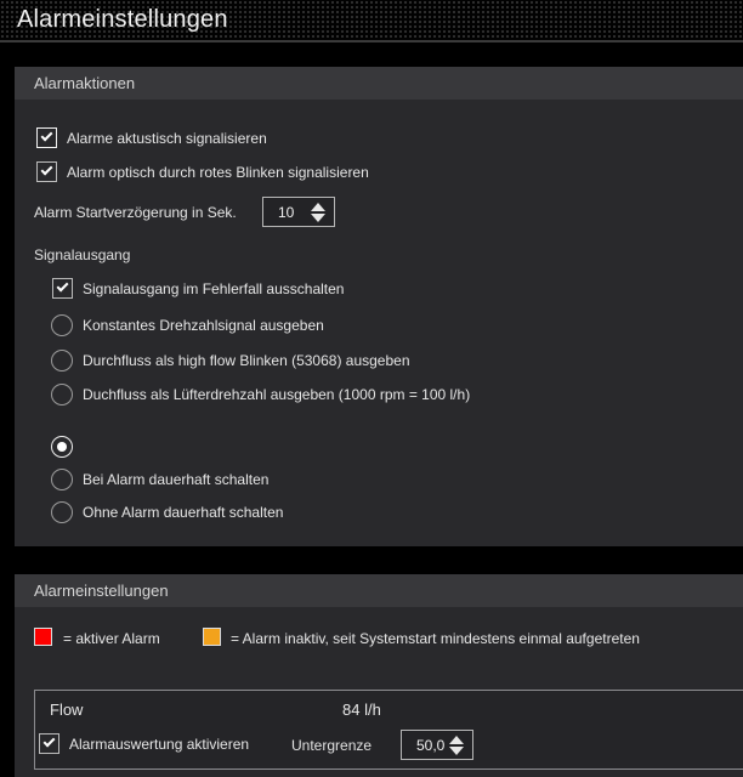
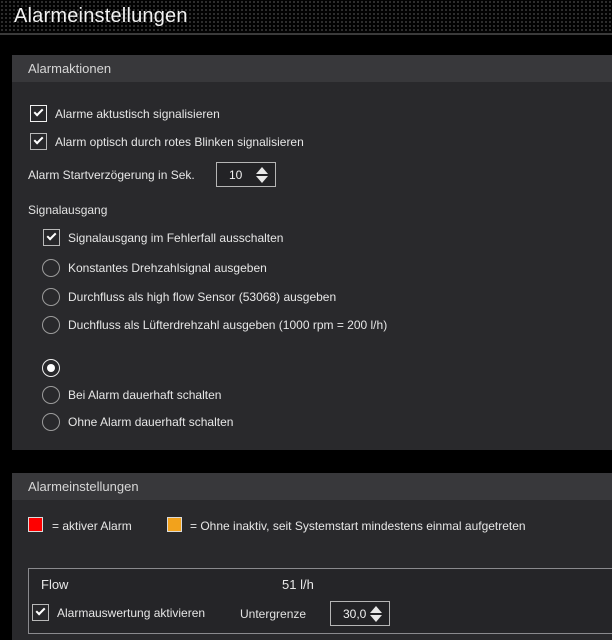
  Alarmeinstellungen
  Alarmaktionen
  Alarme aktustisch signalisieren
  Alarm optisch durch rotes Blinken signalisieren
  Alarm Startverzögerung in Sek.
  10
  Signalausgang
  Signalausgang im Fehlerfall ausschalten
  Konstantes Drehzahlsignal ausgeben
- Durchfluss als high flow Blinken (53068) ausgeben
+ Durchfluss als high flow Sensor (53068) ausgeben
- Duchfluss als Lüfterdrehzahl ausgeben (1000 rpm = 100 l/h)
+ Duchfluss als Lüfterdrehzahl ausgeben (1000 rpm = 200 l/h)
  Bei Alarm dauerhaft schalten
  Ohne Alarm dauerhaft schalten
  Alarmeinstellungen
  = aktiver Alarm
- = Alarm inaktiv, seit Systemstart mindestens einmal aufgetreten
+ = Ohne inaktiv, seit Systemstart mindestens einmal aufgetreten
  Flow
- 84 l/h
+ 51 l/h
  Alarmauswertung aktivieren
  Untergrenze
- 50,0
+ 30,0
